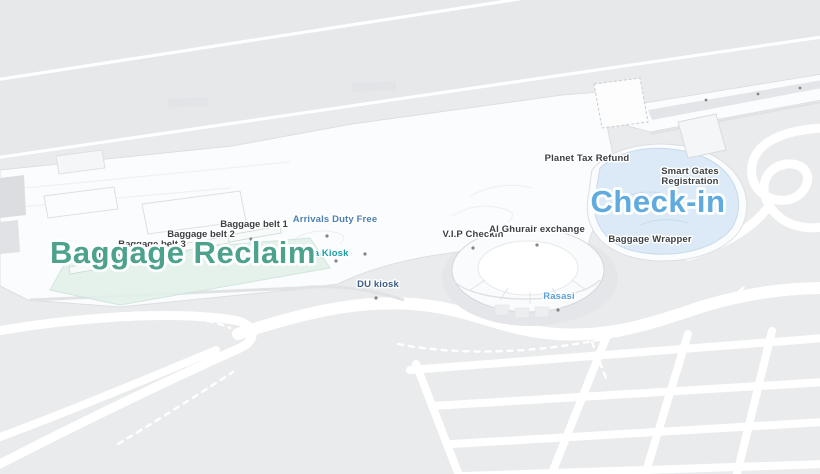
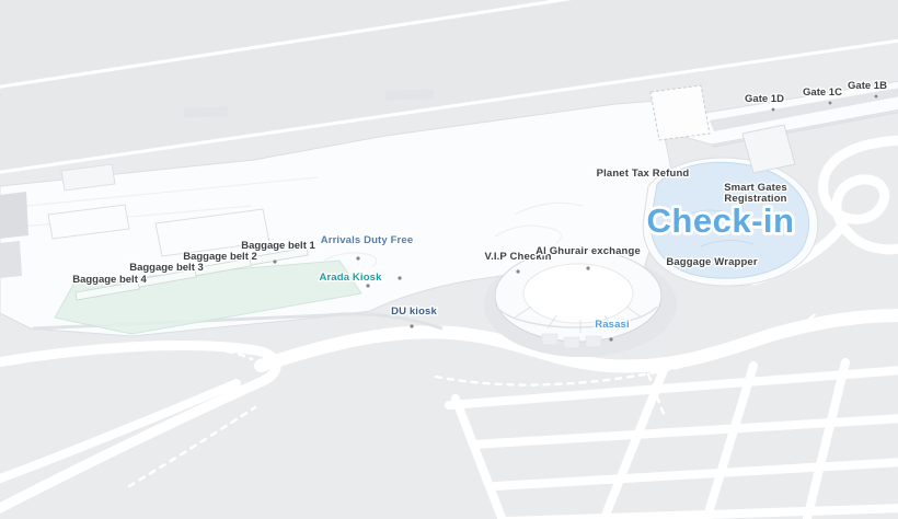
+ Gate 1D
+ Gate 1C
+ Gate 1B
  Baggage belt 1
  Baggage belt 2
  Baggage belt 3
  Baggage belt 4
  Arrivals Duty Free
  Arada Kiosk
  DU kiosk
  V.I.P Checkin
  Al Ghurair exchange
  Planet Tax Refund
  Baggage Wrapper
  Rasasi
  Smart Gates
  Registration
- Baggage Reclaim
  Check-in
